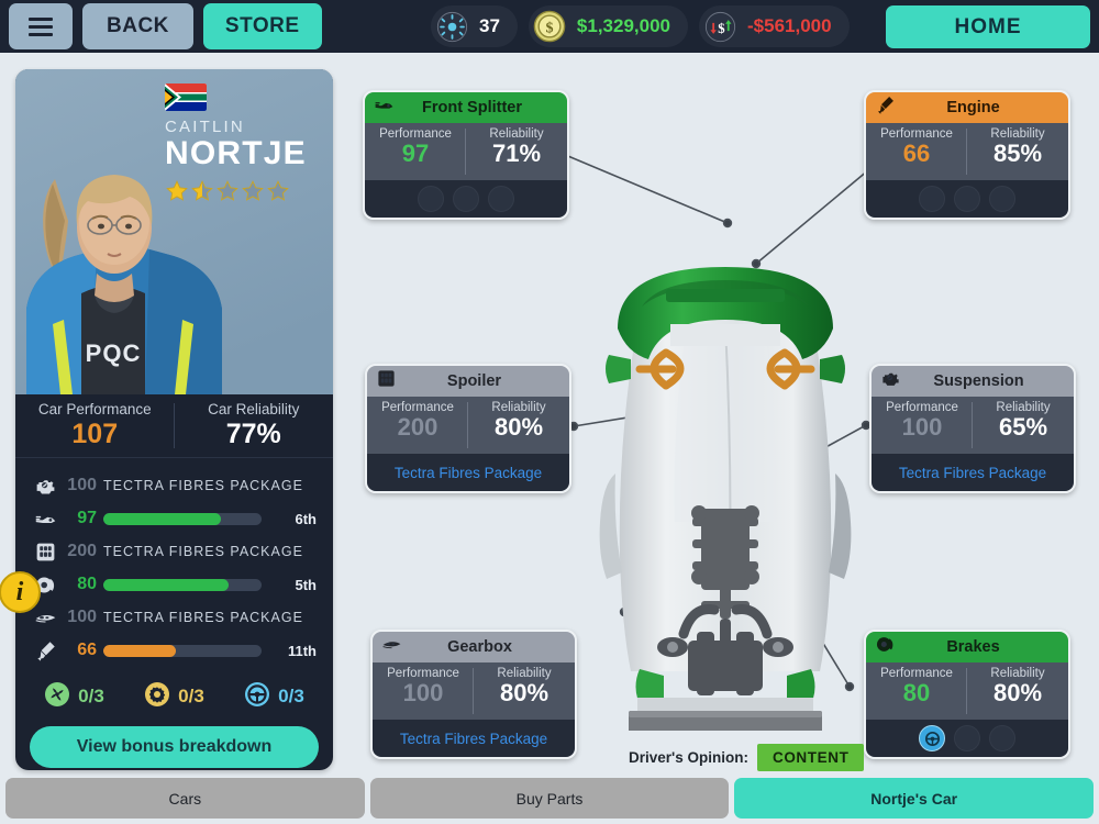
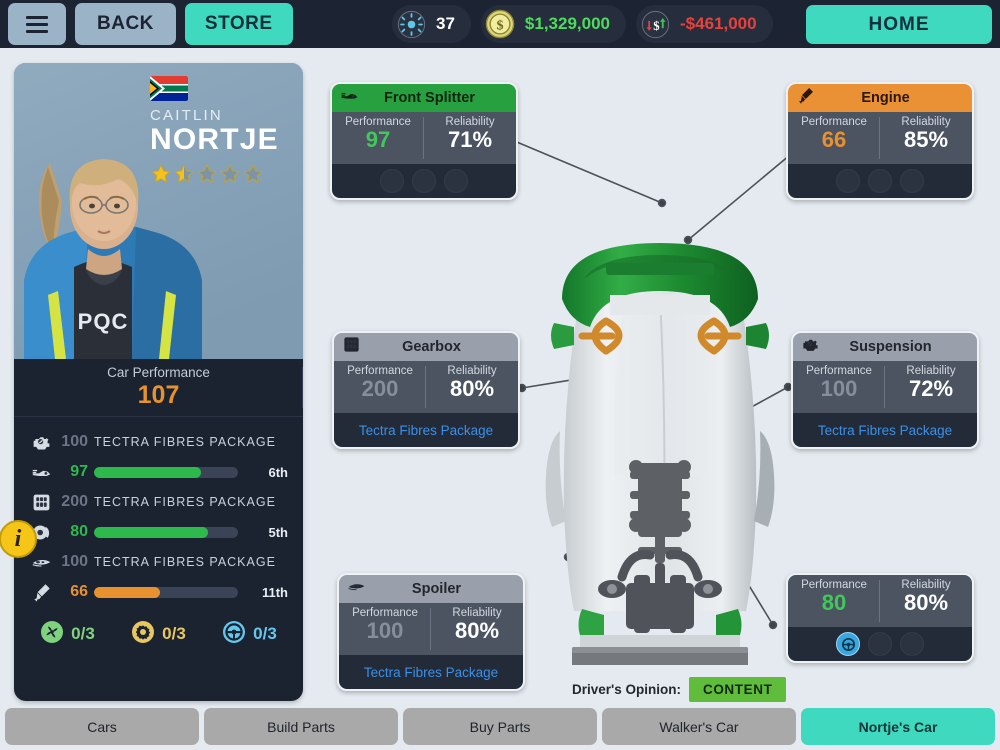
  BACK
  STORE
  37
  $
  $1,329,000
  $
- -$561,000
+ -$461,000
  HOME
  PQC
  CAITLIN
  NORTJE
  Car Performance
  107
- Car Reliability
- 77%
  100
  TECTRA FIBRES PACKAGE
  97
  6th
  200
  TECTRA FIBRES PACKAGE
  80
  5th
  100
  TECTRA FIBRES PACKAGE
  66
  11th
  0/3
  0/3
  0/3
- View bonus breakdown
  i
  Front Splitter
  Performance
  97
  Reliability
  71%
  Engine
  Performance
  66
  Reliability
  85%
- Spoiler
+ Gearbox
  Performance
  200
  Reliability
  80%
  Tectra Fibres Package
  Suspension
  Performance
  100
  Reliability
- 65%
+ 72%
  Tectra Fibres Package
- Gearbox
+ Spoiler
  Performance
  100
  Reliability
  80%
  Tectra Fibres Package
- Brakes
  Performance
  80
  Reliability
  80%
  Driver's Opinion:
  CONTENT
  Cars
+ Build Parts
  Buy Parts
+ Walker's Car
  Nortje's Car
